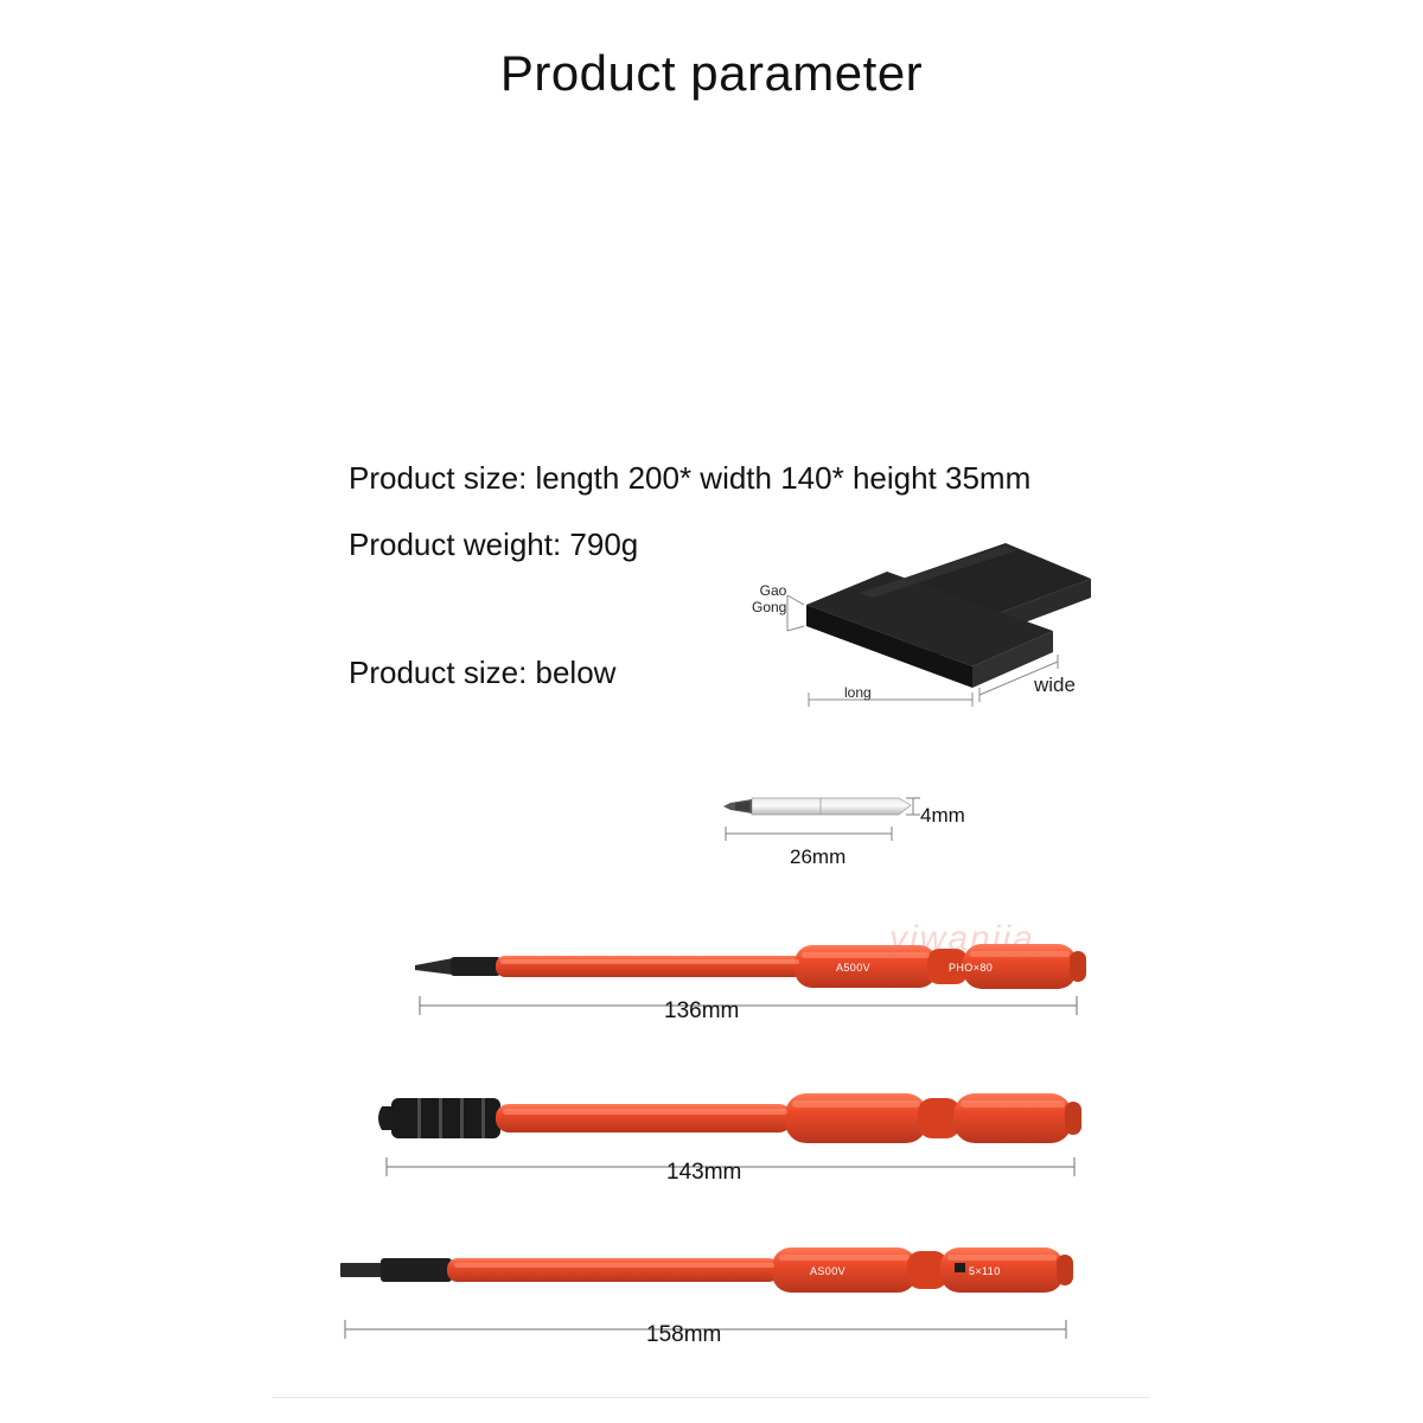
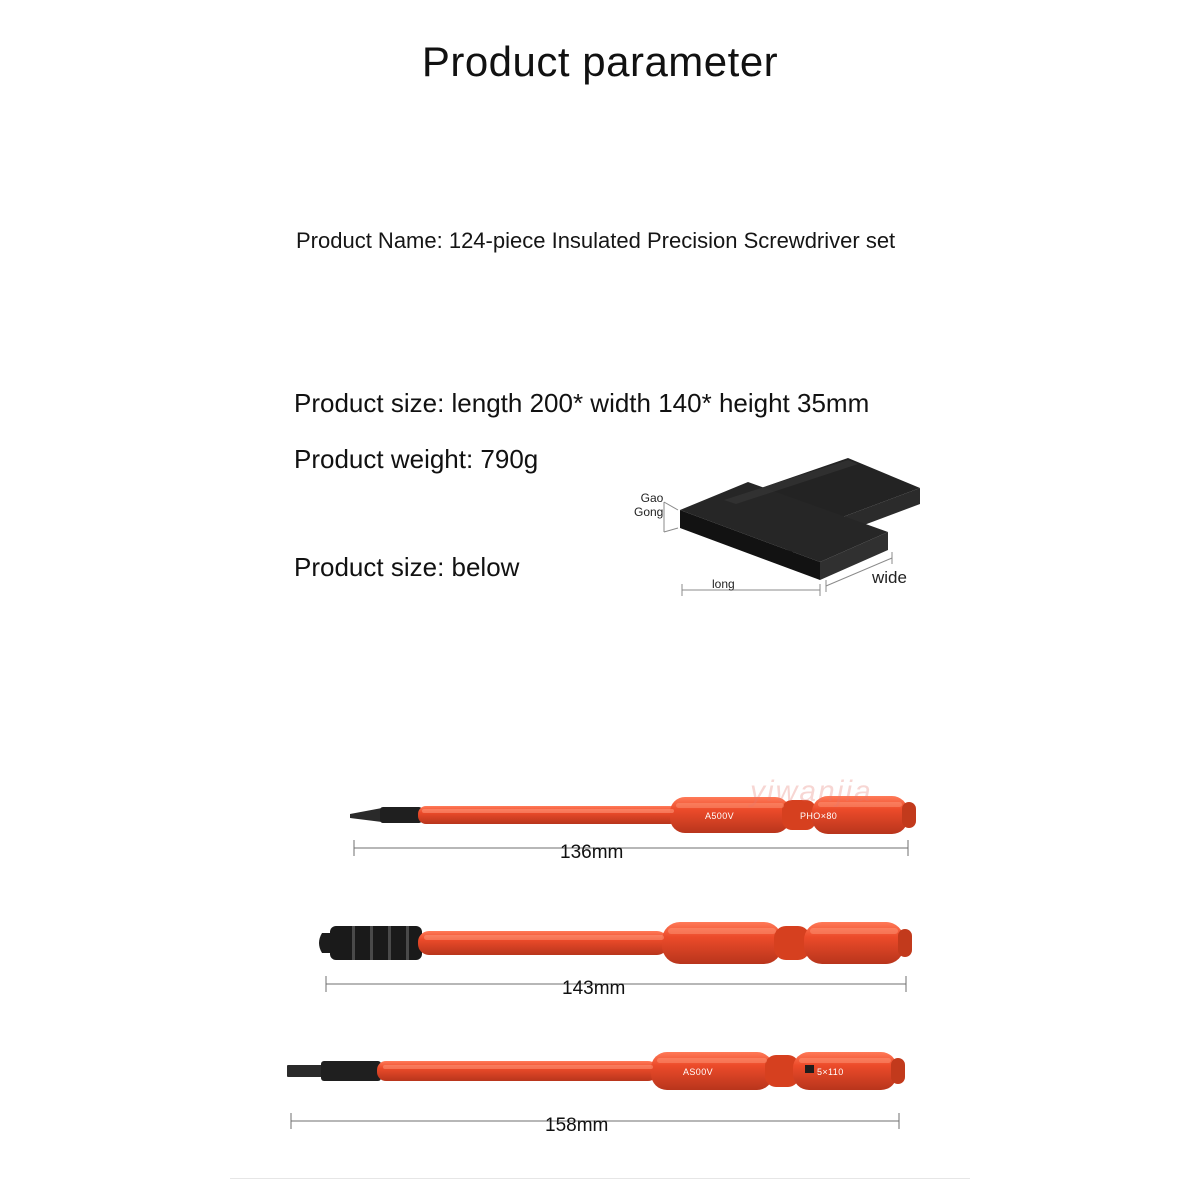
  Product parameter
+ Product Name: 124-piece Insulated Precision Screwdriver set
  Product size: length 200* width 140* height 35mm
  Product weight: 790g
  Product size: below
  Gao
  Gong
  long
  wide
- 26mm
- 4mm
  yiwanjia
  A500V
  PHO×80
  136mm
  143mm
  AS00V
  5×110
  158mm
